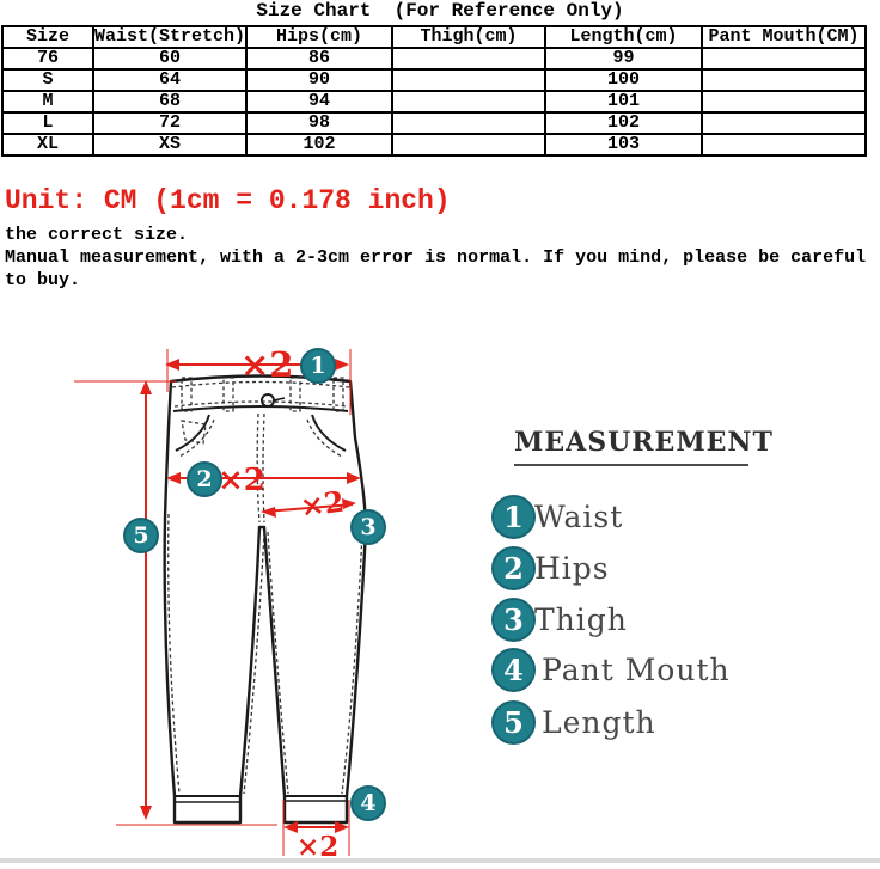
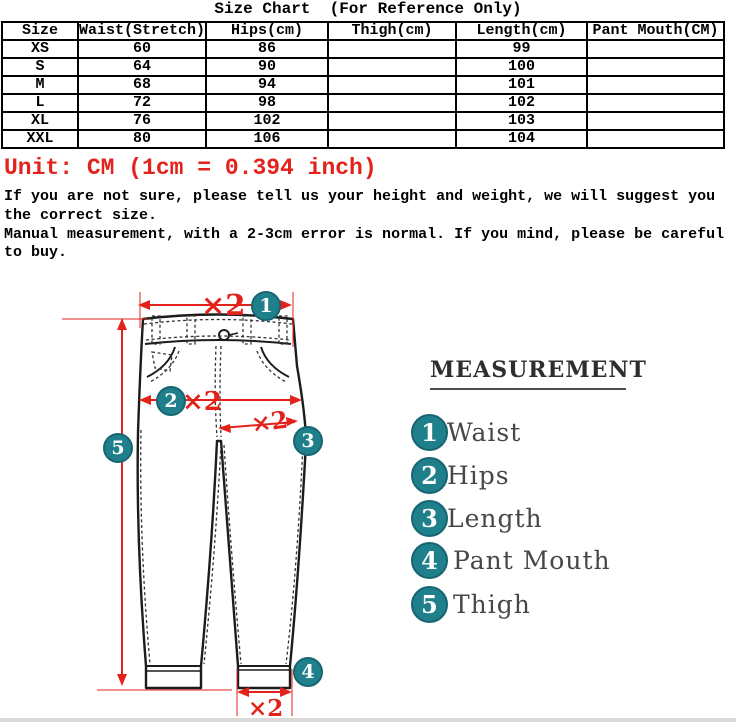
  Size Chart (For Reference Only)
  Size	Waist(Stretch)	Hips(cm)	Thigh(cm)	Length(cm)	Pant Mouth(CM)
- 76	60	86		99
+ XS	60	86		99
  S	64	90		100
  M	68	94		101
  L	72	98		102
- XL	XS	102		103
+ XL	76	102		103
+ XXL	80	106		104
- Unit: CM (1cm = 0.178 inch)
+ Unit: CM (1cm = 0.394 inch)
+ If you are not sure, please tell us your height and weight, we will suggest you
  the correct size.
  Manual measurement, with a 2-3cm error is normal. If you mind, please be careful
  to buy.
  ×2
  ×2
  ×2
  1
  2
  3
  4
  5
  MEASUREMENT
  1
  Waist
  2
  Hips
  3
- Thigh
+ Length
  4
  Pant Mouth
  5
- Length
+ Thigh
